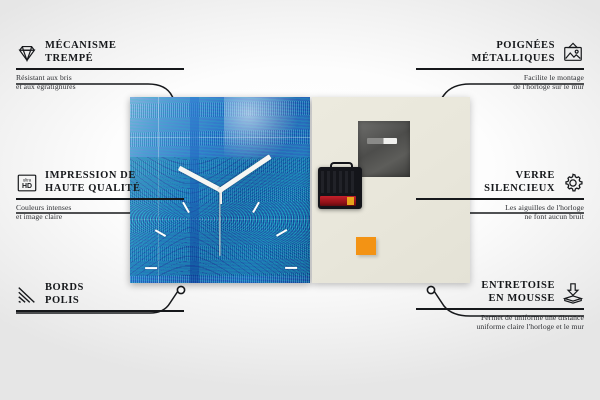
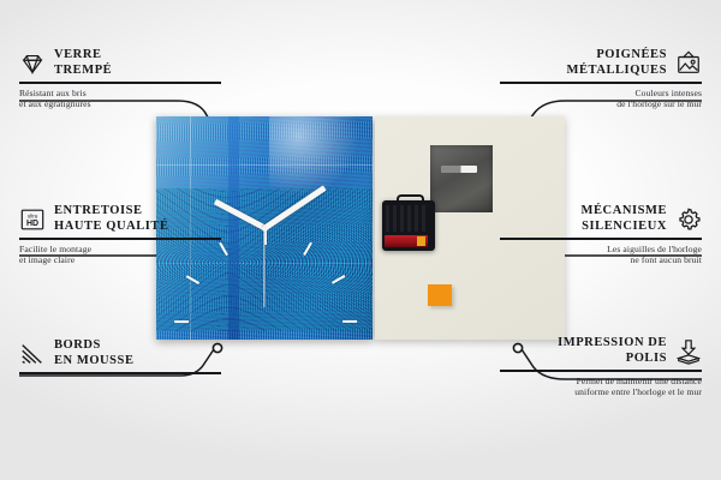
- MÉCANISME
+ VERRE
  TREMPÉ
  Résistant aux bris
  et aux égratignures
- IMPRESSION DE
+ ENTRETOISE
  HAUTE QUALITÉ
- Couleurs intenses
+ Facilite le montage
  et image claire
  BORDS
- POLIS
+ EN MOUSSE
  POIGNÉES
  MÉTALLIQUES
- Facilite le montage
+ Couleurs intenses
  de l'horloge sur le mur
- VERRE
+ MÉCANISME
  SILENCIEUX
  Les aiguilles de l'horloge
  ne font aucun bruit
- ENTRETOISE
+ IMPRESSION DE
- EN MOUSSE
+ POLIS
- Permet de uniforme une distance
+ Permet de maintenir une distance
- uniforme claire l'horloge et le mur
+ uniforme entre l'horloge et le mur
